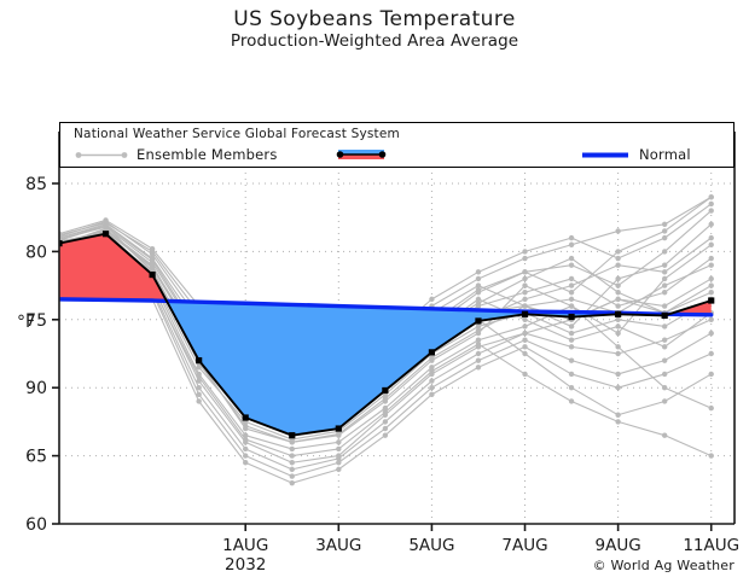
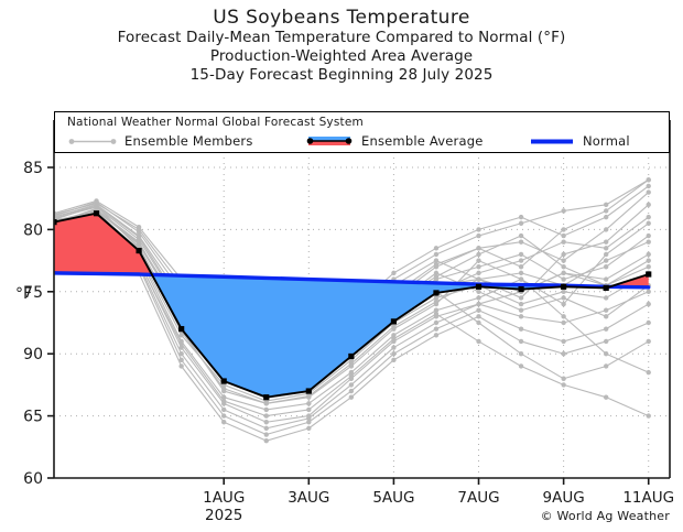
  US Soybeans Temperature
+ Forecast Daily-Mean Temperature Compared to Normal (°F)
  Production-Weighted Area Average
+ 15-Day Forecast Beginning 28 July 2025
  60
  65
  90
  75
  80
  85
  °F
  1AUG
- 2032
+ 2025
  3AUG
  5AUG
  7AUG
  9AUG
  11AUG
- National Weather Service Global Forecast System
+ National Weather Normal Global Forecast System
  Ensemble Members
+ Ensemble Average
  Normal
  © World Ag Weather
